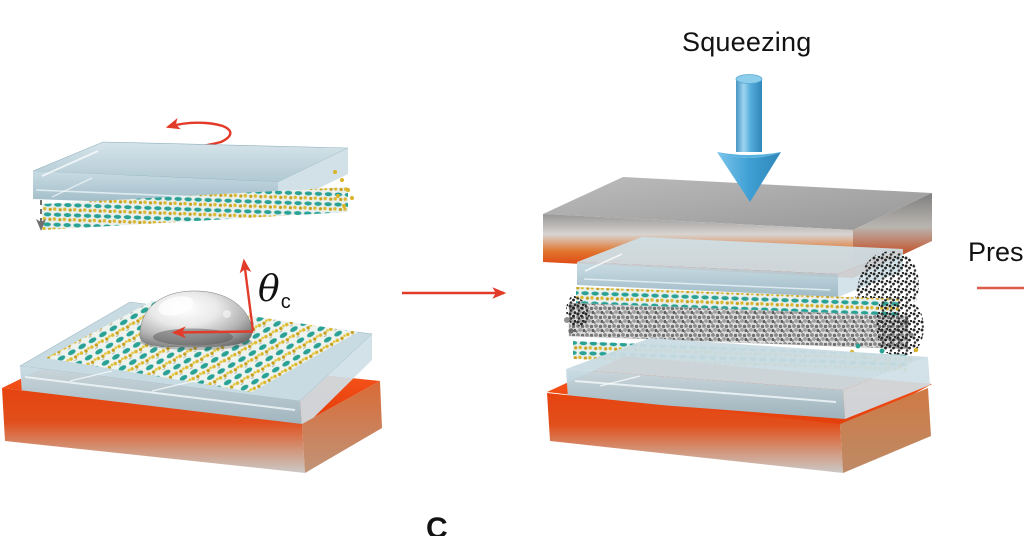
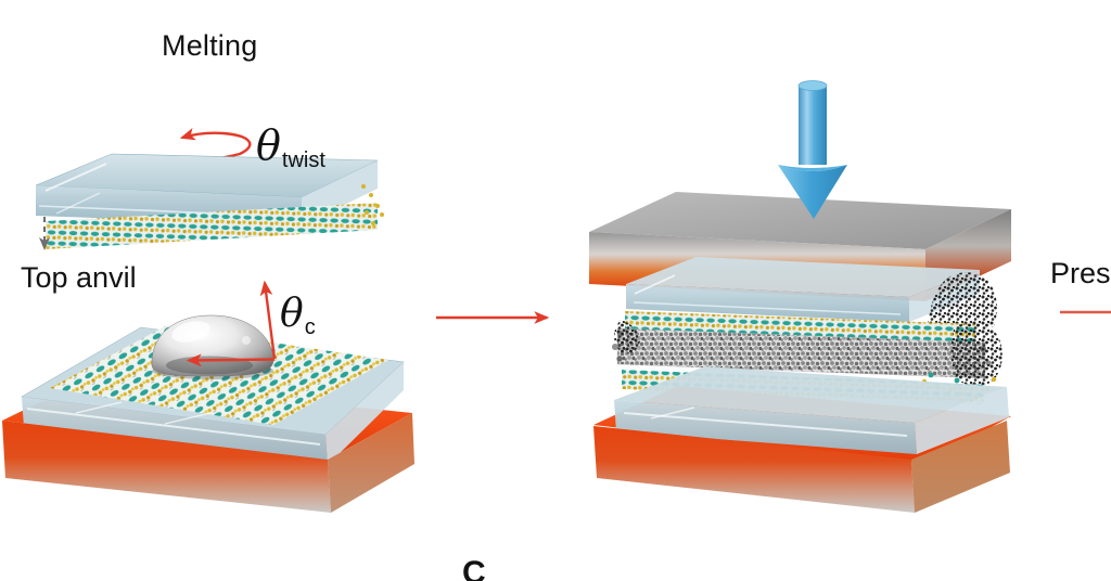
+ Melting
+ θtwist
+ Top anvil
  θc
- Squeezing
  Pres
  C
